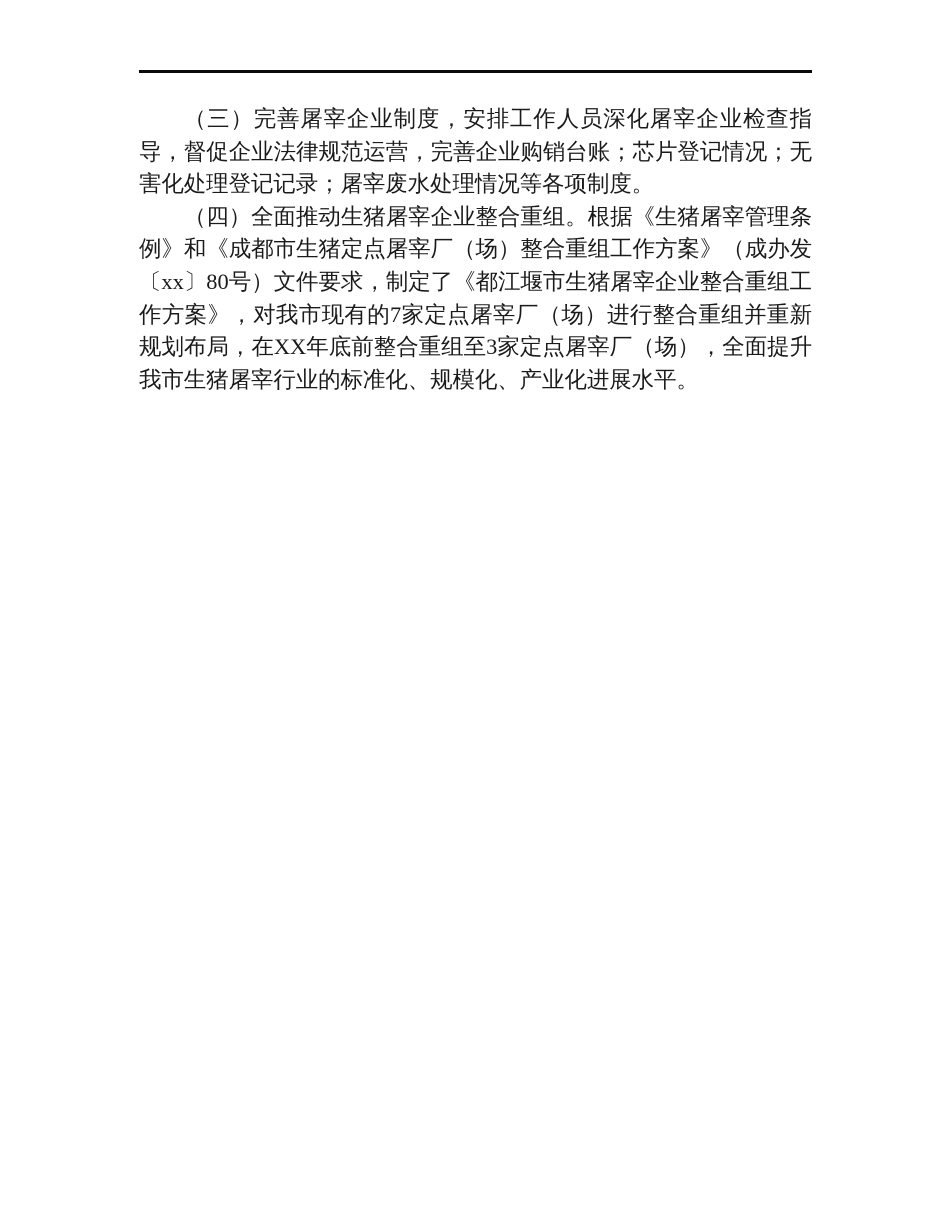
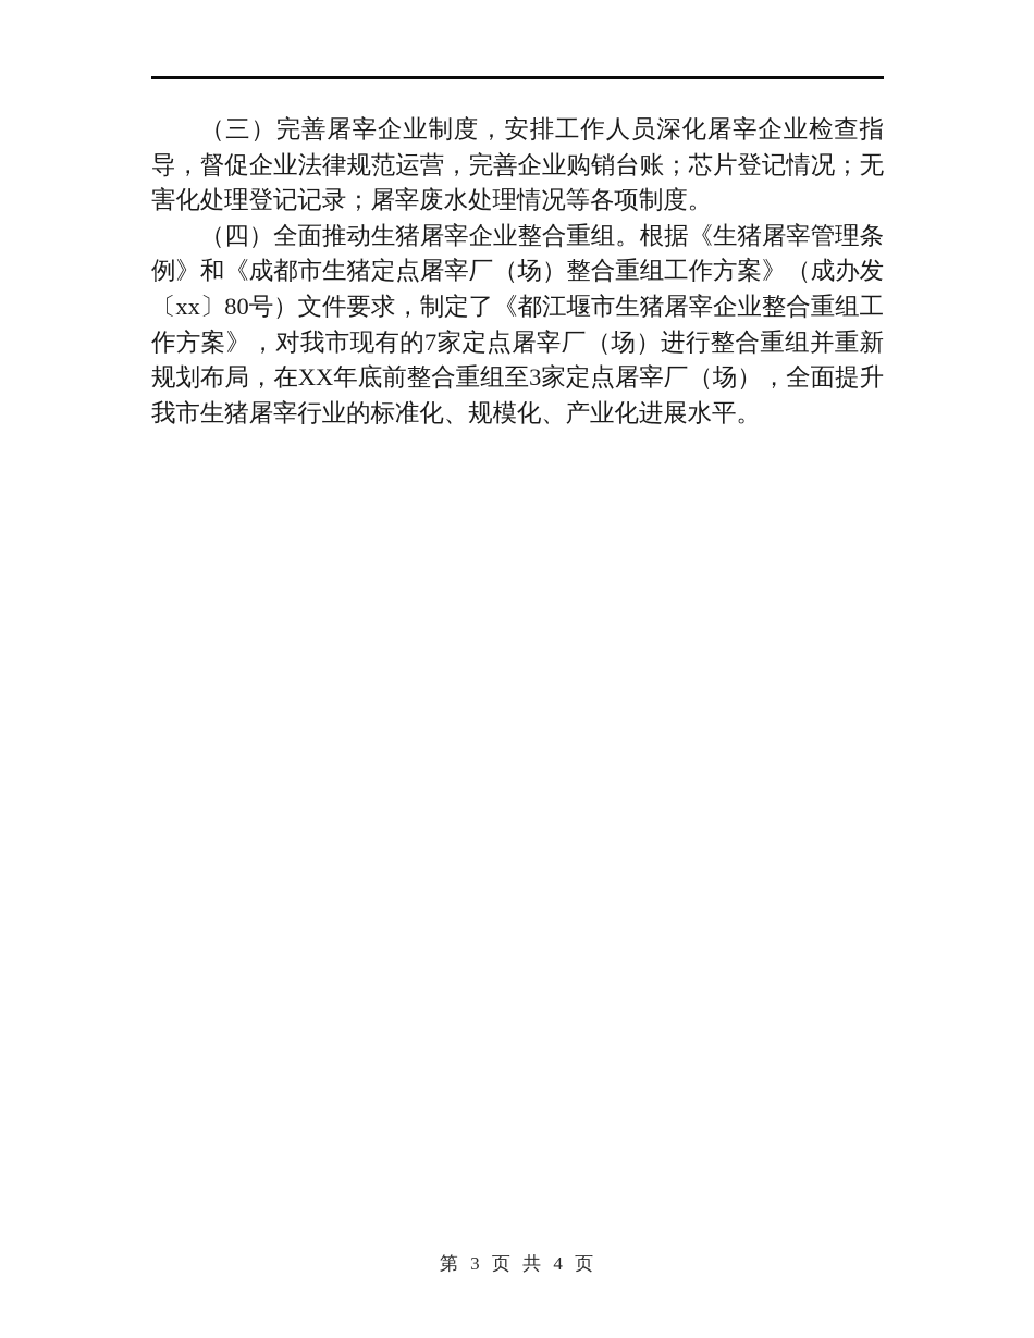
  （三）完善屠宰企业制度，安排工作人员深化屠宰企业检查指导，督促企业法律规范运营，完善企业购销台账；芯片登记情况；无害化处理登记记录；屠宰废水处理情况等各项制度。
  （四）全面推动生猪屠宰企业整合重组。根据《生猪屠宰管理条例》和《成都市生猪定点屠宰厂（场）整合重组工作方案》（成办发〔xx〕80号）文件要求，制定了《都江堰市生猪屠宰企业整合重组工作方案》，对我市现有的7家定点屠宰厂（场）进行整合重组并重新规划布局，在XX年底前整合重组至3家定点屠宰厂（场），全面提升我市生猪屠宰行业的标准化、规模化、产业化进展水平。
+ 第 3 页 共 4 页
